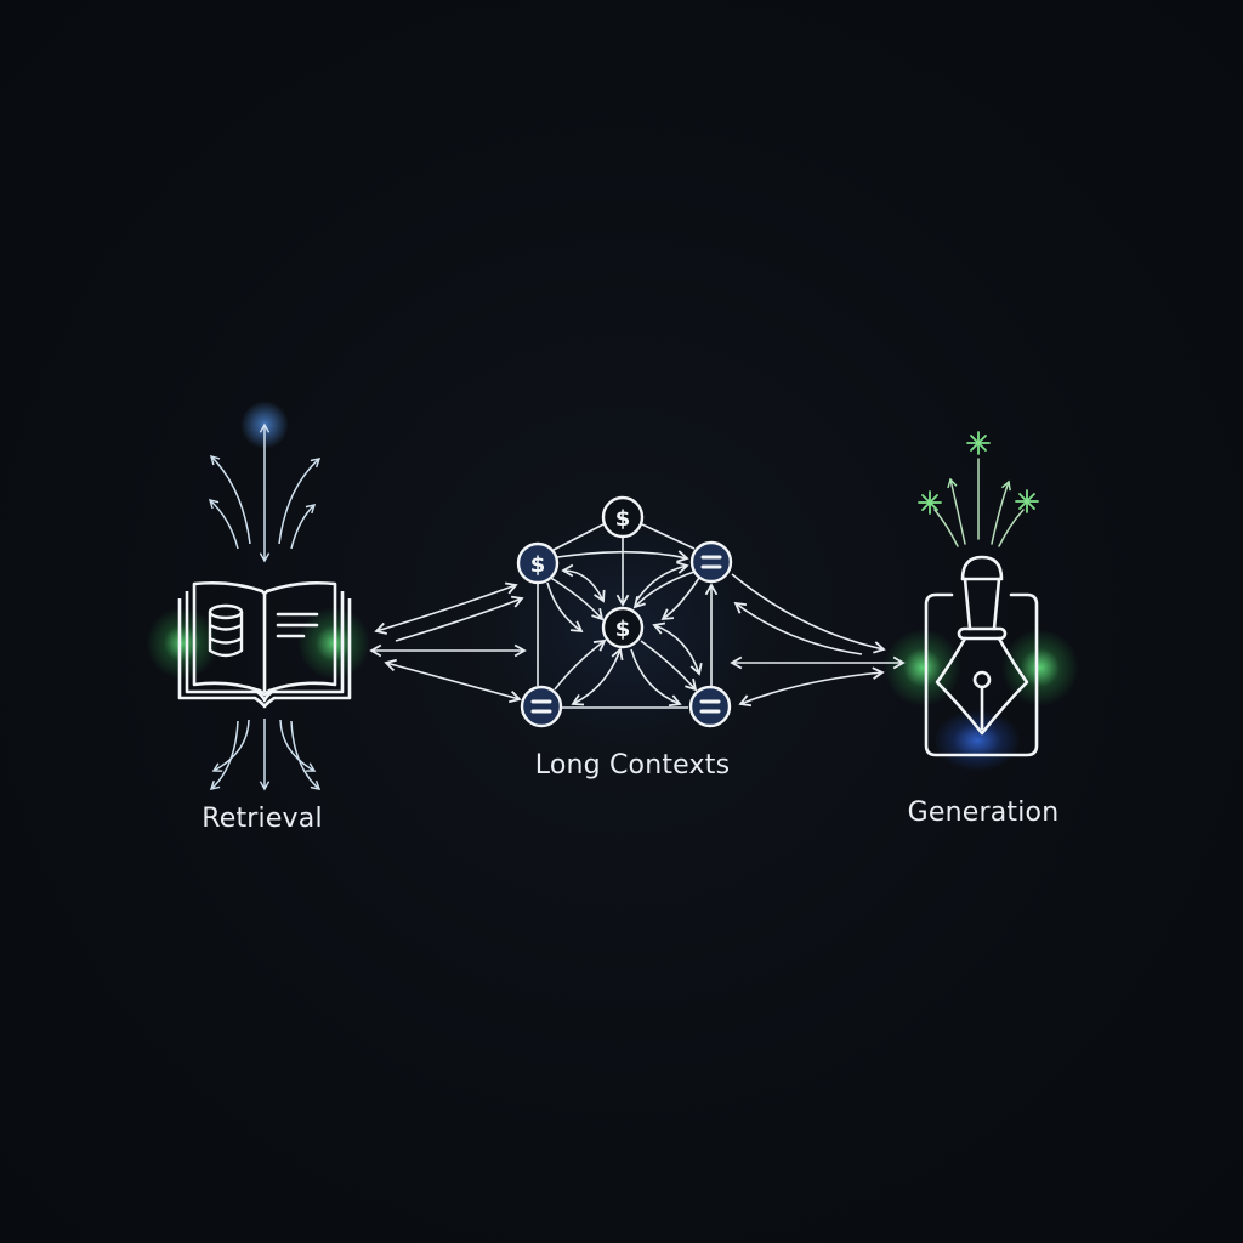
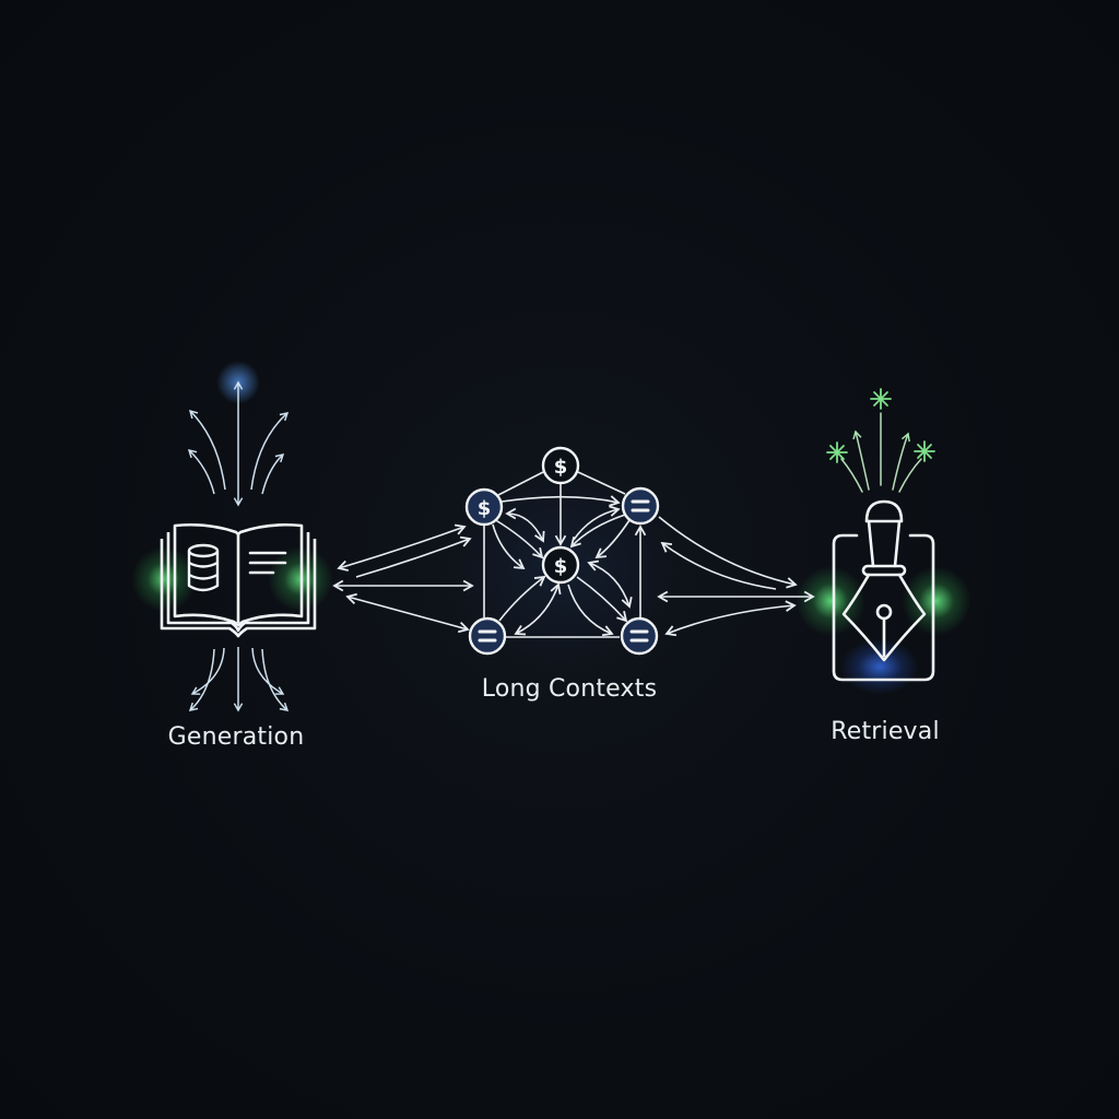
  $
  $
  $
- Retrieval
+ Generation
  Long Contexts
- Generation
+ Retrieval
